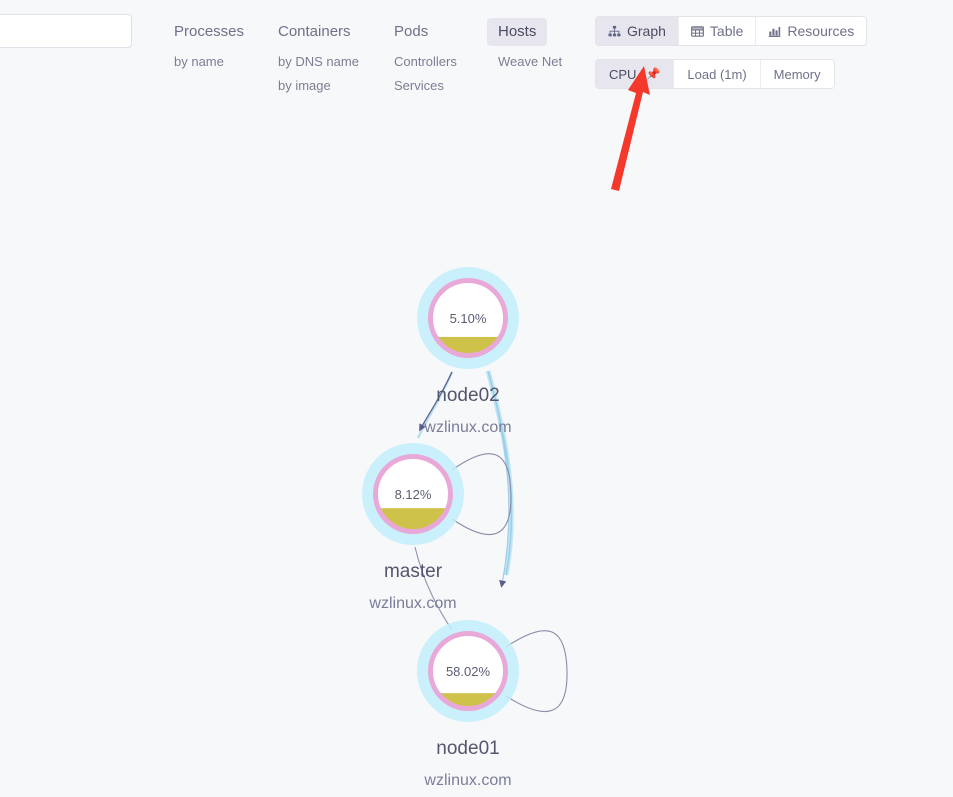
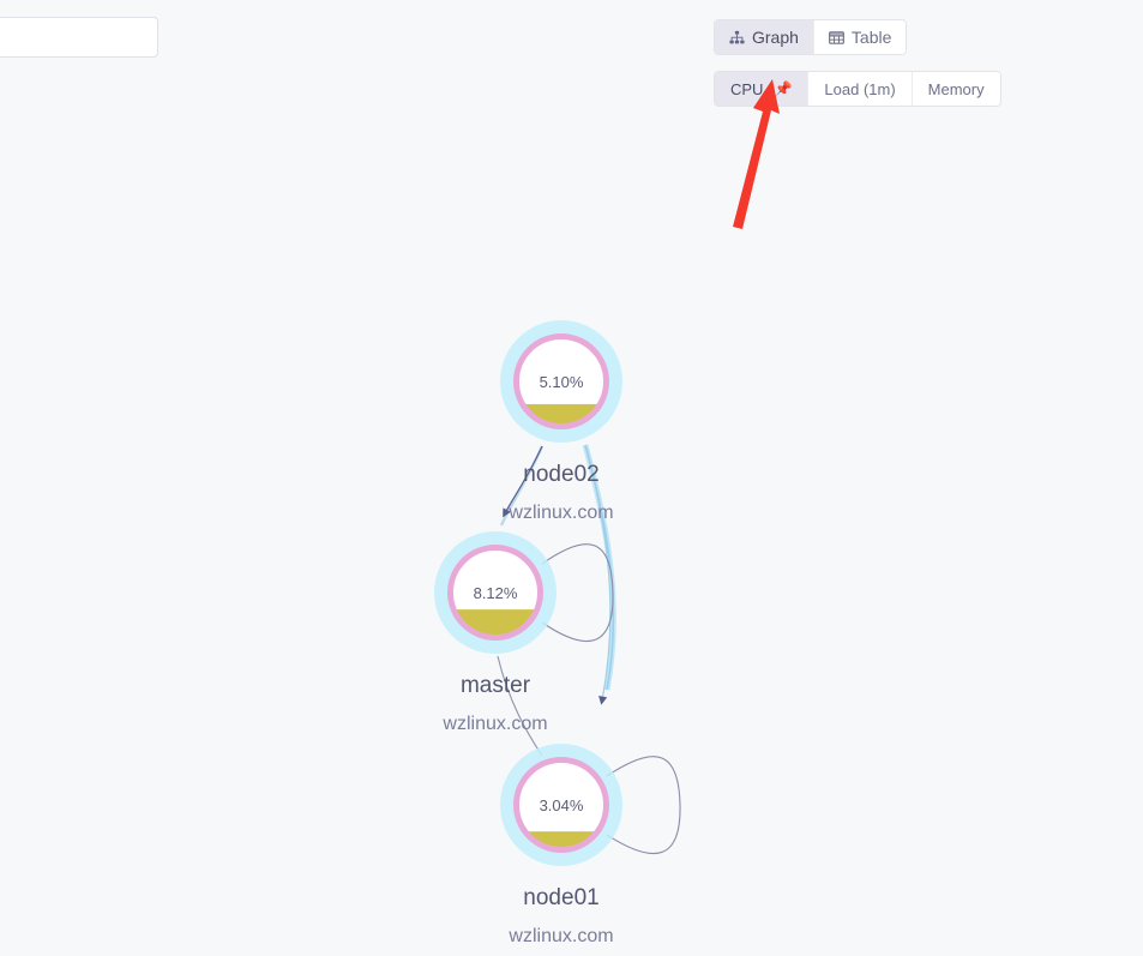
- Processes
- by name
- Containers
- by DNS name
- by image
- Pods
- Controllers
- Services
- Hosts
- Weave Net
  Graph
  Table
- Resources
  CPU
  📌
  Load (1m)
  Memory
  5.10%
  node02
  wzlinux.com
  8.12%
  master
  wzlinux.com
- 58.02%
+ 3.04%
  node01
  wzlinux.com
